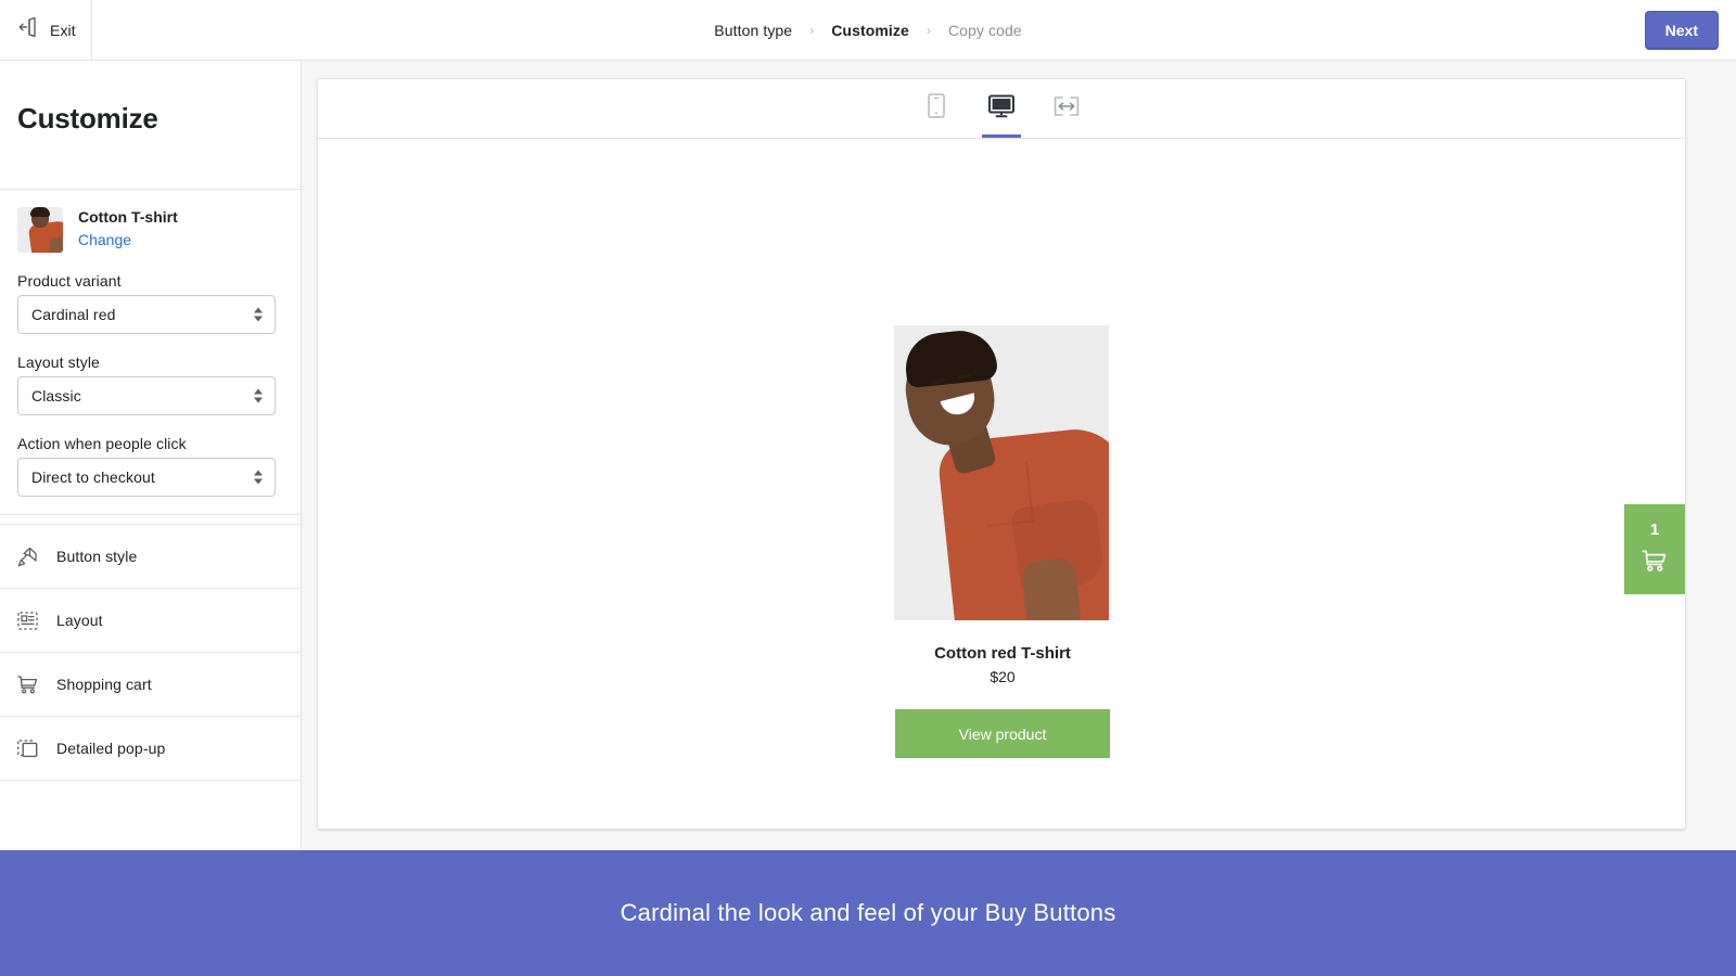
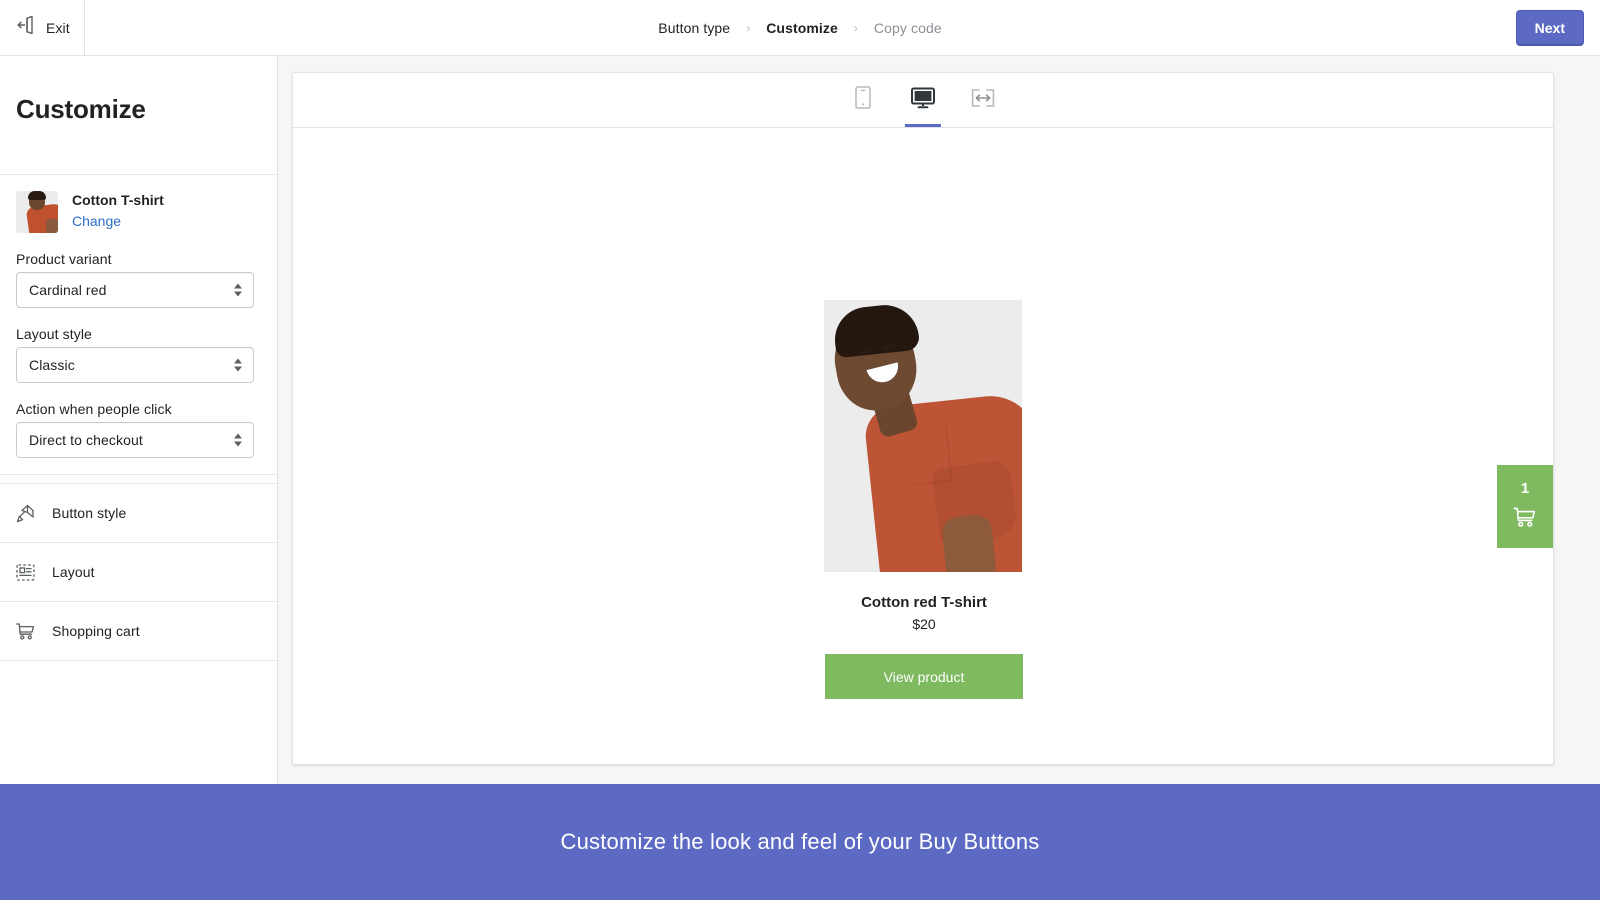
  Exit
  Button type
  ›
  Customize
  ›
  Copy code
  Next
  Customize
  Cotton T-shirt
  Change
  Product variant
  Cardinal red
  Layout style
  Classic
  Action when people click
  Direct to checkout
  Button style
  Layout
  Shopping cart
- Detailed pop-up
  Cotton red T-shirt
  $20
  View product
  1
- Cardinal the look and feel of your Buy Buttons
+ Customize the look and feel of your Buy Buttons
